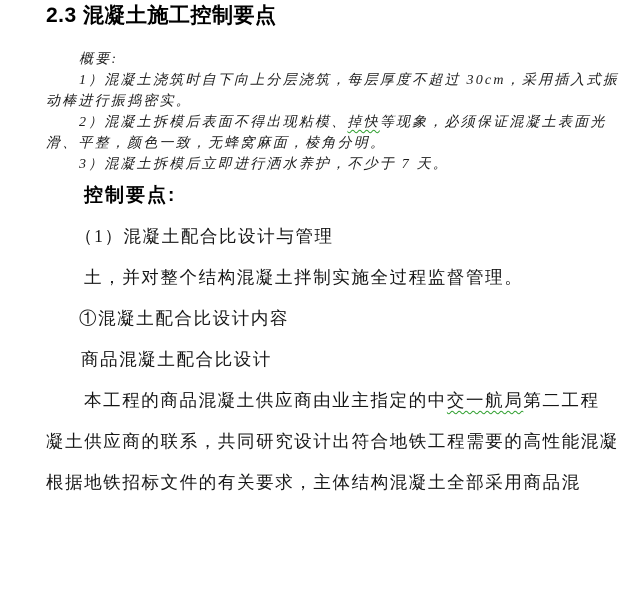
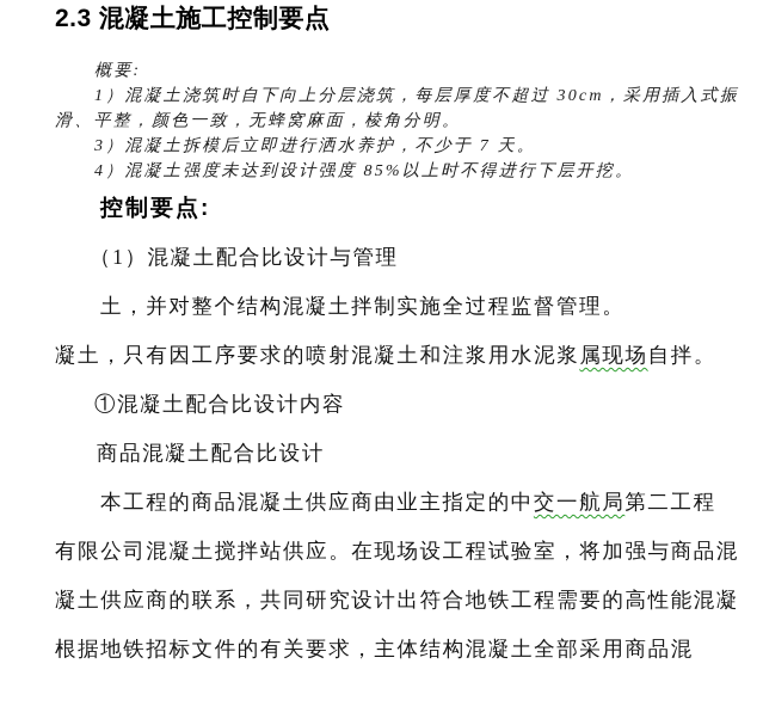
  2.3 混凝土施工控制要点
  概要:
  1）混凝土浇筑时自下向上分层浇筑，每层厚度不超过 30cm，采用插入式振
- 动棒进行振捣密实。
- 2）混凝土拆模后表面不得出现粘模、掉快等现象，必须保证混凝土表面光
  滑、平整，颜色一致，无蜂窝麻面，棱角分明。
  3）混凝土拆模后立即进行洒水养护，不少于 7 天。
+ 4）混凝土强度未达到设计强度 85%以上时不得进行下层开挖。
  控制要点:
  （1）混凝土配合比设计与管理
  土，并对整个结构混凝土拌制实施全过程监督管理。
+ 凝土，只有因工序要求的喷射混凝土和注浆用水泥浆属现场自拌。
  ①混凝土配合比设计内容
  商品混凝土配合比设计
  本工程的商品混凝土供应商由业主指定的中交一航局第二工程
+ 有限公司混凝土搅拌站供应。在现场设工程试验室，将加强与商品混
  凝土供应商的联系，共同研究设计出符合地铁工程需要的高性能混凝
  根据地铁招标文件的有关要求，主体结构混凝土全部采用商品混
